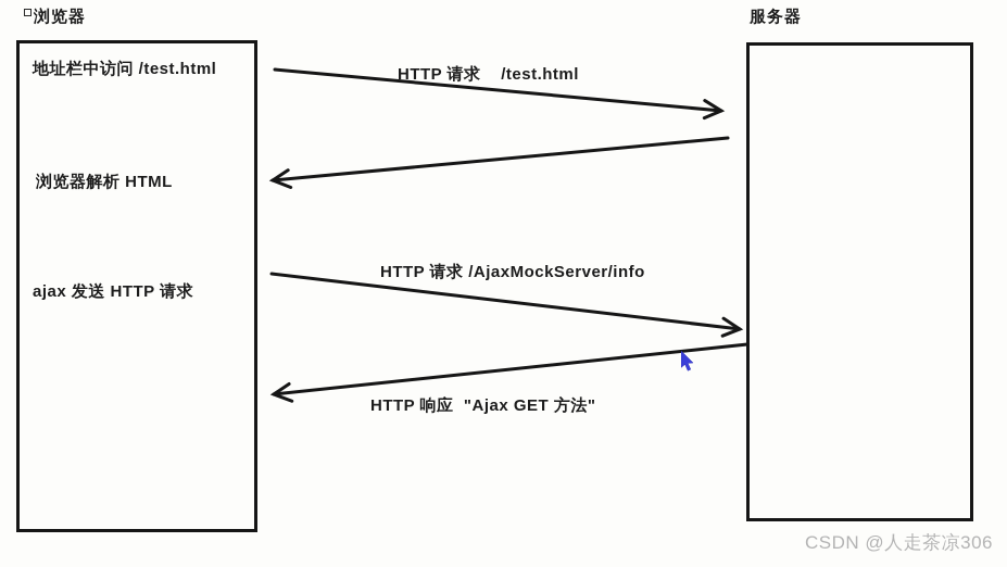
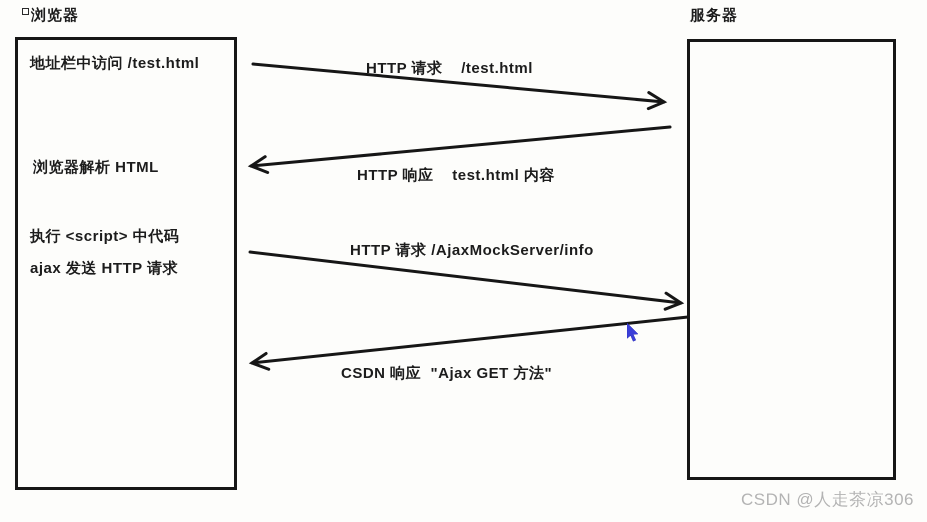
  浏览器
  服务器
  地址栏中访问 /test.html
  浏览器解析 HTML
+ 执行 <script> 中代码
  ajax 发送 HTTP 请求
  HTTP 请求 /test.html
+ HTTP 响应 test.html 内容
  HTTP 请求 /AjaxMockServer/info
- HTTP 响应 "Ajax GET 方法"
+ CSDN 响应 "Ajax GET 方法"
  CSDN @人走茶凉306
